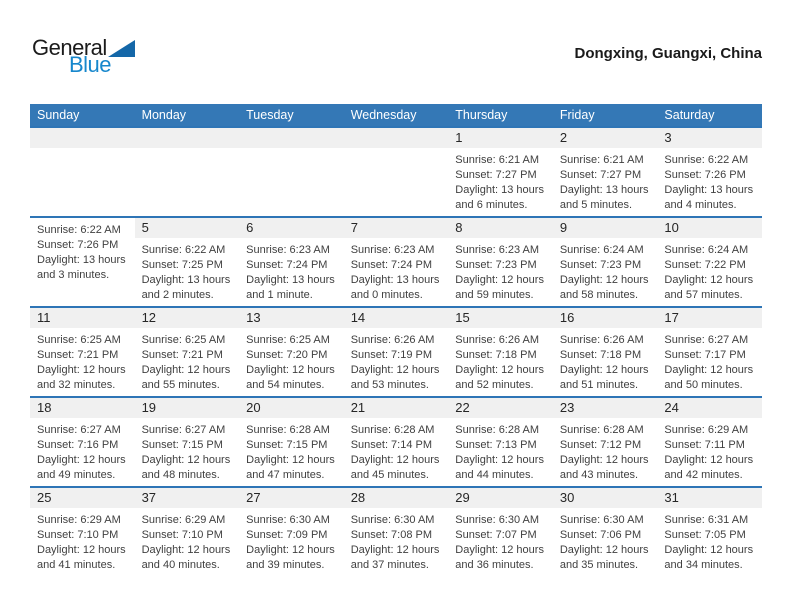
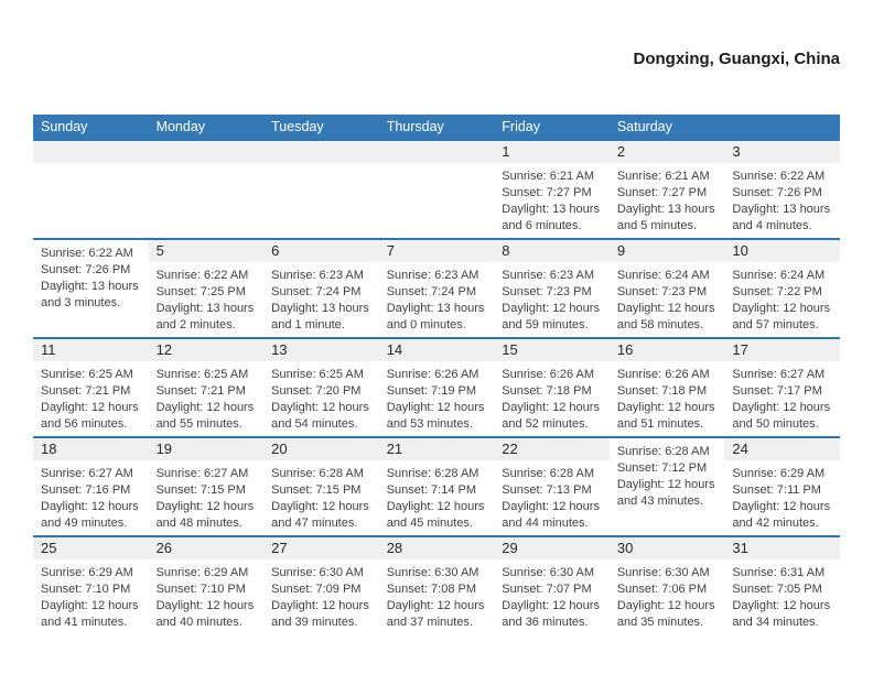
- General
- Blue
  Dongxing, Guangxi, China
  Sunday
  Monday
  Tuesday
- Wednesday
  Thursday
  Friday
  Saturday
  1
  Sunrise: 6:21 AM
  Sunset: 7:27 PM
  Daylight: 13 hours
  and 6 minutes.
  2
  Sunrise: 6:21 AM
  Sunset: 7:27 PM
  Daylight: 13 hours
  and 5 minutes.
  3
  Sunrise: 6:22 AM
  Sunset: 7:26 PM
  Daylight: 13 hours
  and 4 minutes.
  Sunrise: 6:22 AM
  Sunset: 7:26 PM
  Daylight: 13 hours
  and 3 minutes.
  5
  Sunrise: 6:22 AM
  Sunset: 7:25 PM
  Daylight: 13 hours
  and 2 minutes.
  6
  Sunrise: 6:23 AM
  Sunset: 7:24 PM
  Daylight: 13 hours
  and 1 minute.
  7
  Sunrise: 6:23 AM
  Sunset: 7:24 PM
  Daylight: 13 hours
  and 0 minutes.
  8
  Sunrise: 6:23 AM
  Sunset: 7:23 PM
  Daylight: 12 hours
  and 59 minutes.
  9
  Sunrise: 6:24 AM
  Sunset: 7:23 PM
  Daylight: 12 hours
  and 58 minutes.
  10
  Sunrise: 6:24 AM
  Sunset: 7:22 PM
  Daylight: 12 hours
  and 57 minutes.
  11
  Sunrise: 6:25 AM
  Sunset: 7:21 PM
  Daylight: 12 hours
- and 32 minutes.
+ and 56 minutes.
  12
  Sunrise: 6:25 AM
  Sunset: 7:21 PM
  Daylight: 12 hours
  and 55 minutes.
  13
  Sunrise: 6:25 AM
  Sunset: 7:20 PM
  Daylight: 12 hours
  and 54 minutes.
  14
  Sunrise: 6:26 AM
  Sunset: 7:19 PM
  Daylight: 12 hours
  and 53 minutes.
  15
  Sunrise: 6:26 AM
  Sunset: 7:18 PM
  Daylight: 12 hours
  and 52 minutes.
  16
  Sunrise: 6:26 AM
  Sunset: 7:18 PM
  Daylight: 12 hours
  and 51 minutes.
  17
  Sunrise: 6:27 AM
  Sunset: 7:17 PM
  Daylight: 12 hours
  and 50 minutes.
  18
  Sunrise: 6:27 AM
  Sunset: 7:16 PM
  Daylight: 12 hours
  and 49 minutes.
  19
  Sunrise: 6:27 AM
  Sunset: 7:15 PM
  Daylight: 12 hours
  and 48 minutes.
  20
  Sunrise: 6:28 AM
  Sunset: 7:15 PM
  Daylight: 12 hours
  and 47 minutes.
  21
  Sunrise: 6:28 AM
  Sunset: 7:14 PM
  Daylight: 12 hours
  and 45 minutes.
  22
  Sunrise: 6:28 AM
  Sunset: 7:13 PM
  Daylight: 12 hours
  and 44 minutes.
- 23
  Sunrise: 6:28 AM
  Sunset: 7:12 PM
  Daylight: 12 hours
  and 43 minutes.
  24
  Sunrise: 6:29 AM
  Sunset: 7:11 PM
  Daylight: 12 hours
  and 42 minutes.
  25
  Sunrise: 6:29 AM
  Sunset: 7:10 PM
  Daylight: 12 hours
  and 41 minutes.
- 37
+ 26
  Sunrise: 6:29 AM
  Sunset: 7:10 PM
  Daylight: 12 hours
  and 40 minutes.
  27
  Sunrise: 6:30 AM
  Sunset: 7:09 PM
  Daylight: 12 hours
  and 39 minutes.
  28
  Sunrise: 6:30 AM
  Sunset: 7:08 PM
  Daylight: 12 hours
  and 37 minutes.
  29
  Sunrise: 6:30 AM
  Sunset: 7:07 PM
  Daylight: 12 hours
  and 36 minutes.
  30
  Sunrise: 6:30 AM
  Sunset: 7:06 PM
  Daylight: 12 hours
  and 35 minutes.
  31
  Sunrise: 6:31 AM
  Sunset: 7:05 PM
  Daylight: 12 hours
  and 34 minutes.
